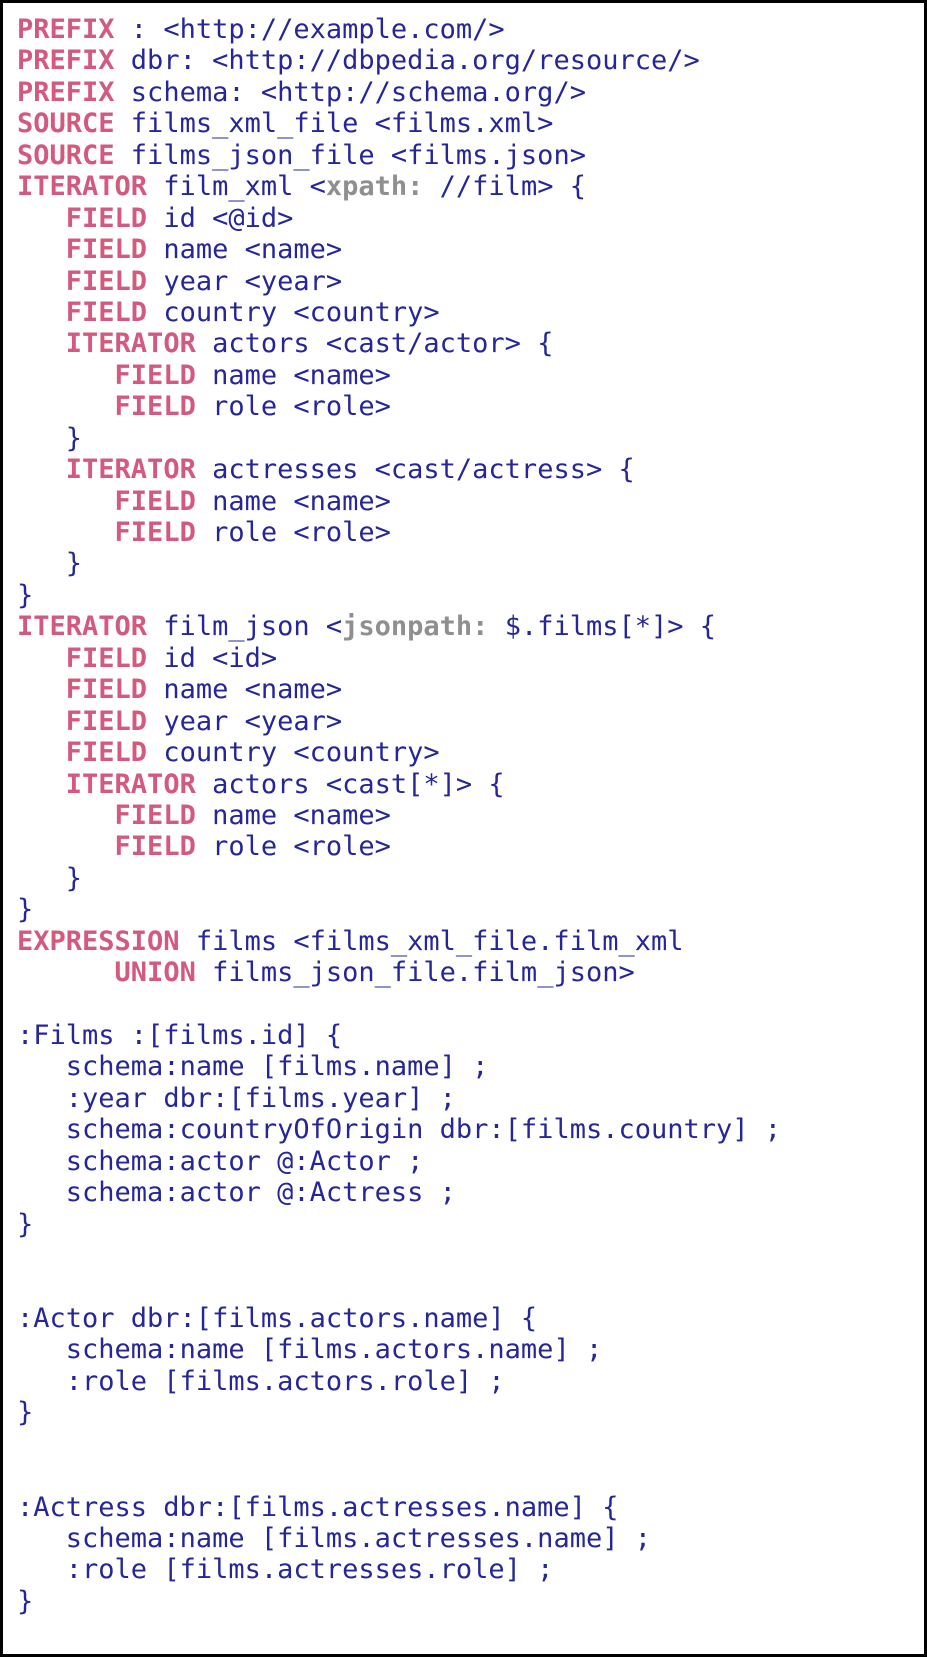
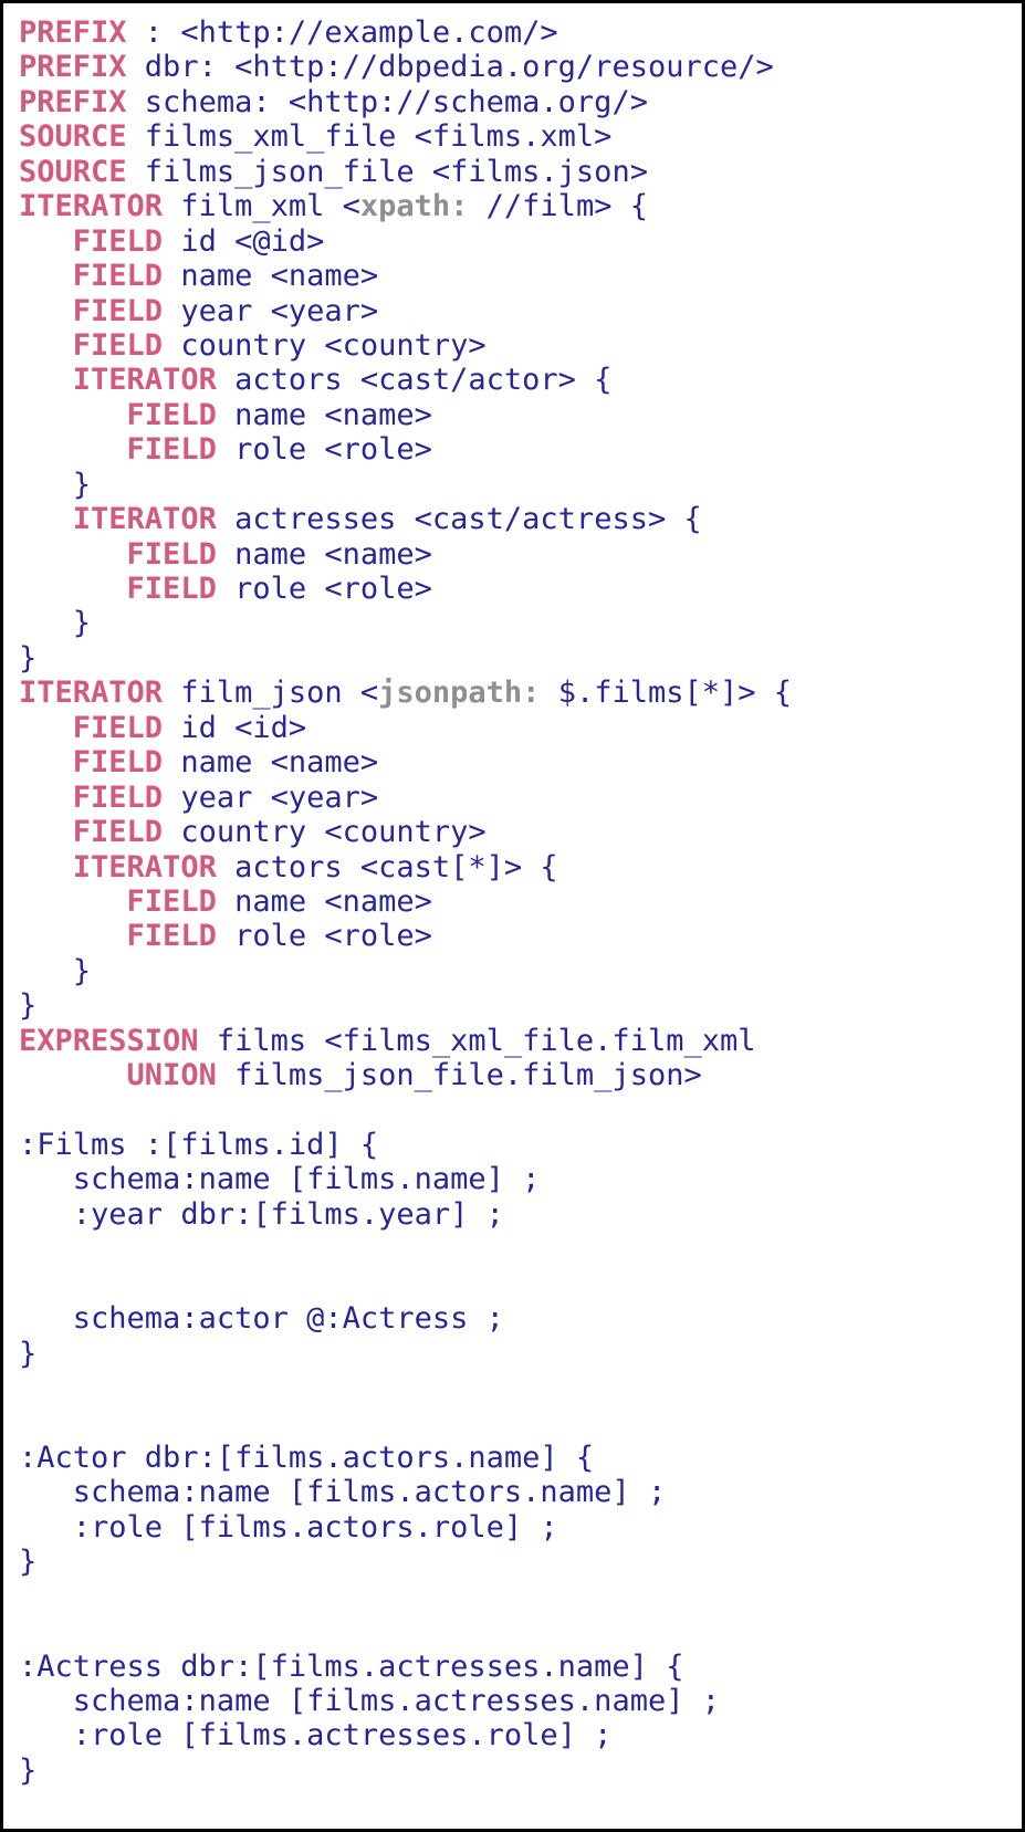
  PREFIX : <http://example.com/>
  PREFIX dbr: <http://dbpedia.org/resource/>
  PREFIX schema: <http://schema.org/>
  SOURCE films_xml_file <films.xml>
  SOURCE films_json_file <films.json>
  ITERATOR film_xml <xpath: //film> {
  FIELD id <@id>
  FIELD name <name>
  FIELD year <year>
  FIELD country <country>
  ITERATOR actors <cast/actor> {
  FIELD name <name>
  FIELD role <role>
  }
  ITERATOR actresses <cast/actress> {
  FIELD name <name>
  FIELD role <role>
  }
  }
  ITERATOR film_json <jsonpath: $.films[*]> {
  FIELD id <id>
  FIELD name <name>
  FIELD year <year>
  FIELD country <country>
  ITERATOR actors <cast[*]> {
  FIELD name <name>
  FIELD role <role>
  }
  }
  EXPRESSION films <films_xml_file.film_xml
  UNION films_json_file.film_json>
  :Films :[films.id] {
  schema:name [films.name] ;
  :year dbr:[films.year] ;
- schema:countryOfOrigin dbr:[films.country] ;
- schema:actor @:Actor ;
  schema:actor @:Actress ;
  }
  :Actor dbr:[films.actors.name] {
  schema:name [films.actors.name] ;
  :role [films.actors.role] ;
  }
  :Actress dbr:[films.actresses.name] {
  schema:name [films.actresses.name] ;
  :role [films.actresses.role] ;
  }
